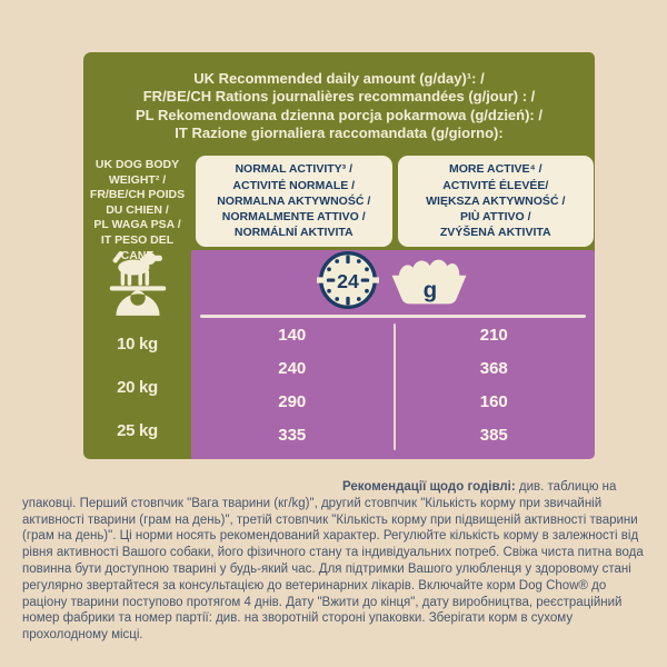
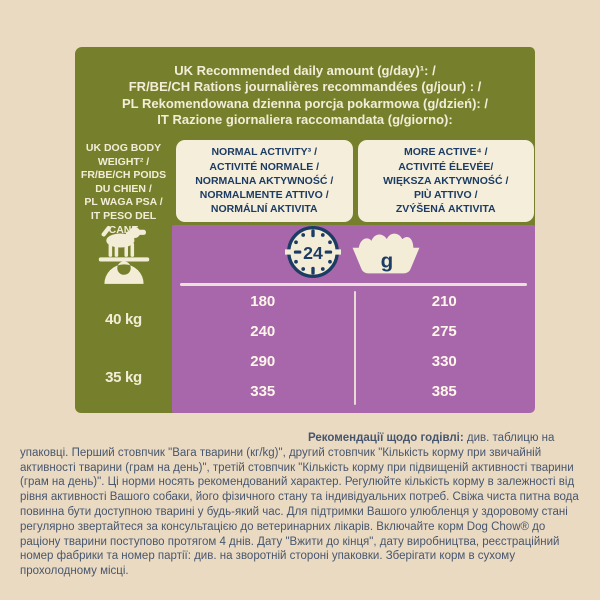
  UK Recommended daily amount (g/day)¹: /
  FR/BE/CH Rations journalières recommandées (g/jour) : /
  PL Rekomendowana dzienna porcja pokarmowa (g/dzień): /
  IT Razione giornaliera raccomandata (g/giorno):
  UK DOG BODY
  WEIGHT² /
  FR/BE/CH POIDS
  DU CHIEN /
  PL WAGA PSA /
  IT PESO DEL CAN
- 10 kg
- 20 kg
+ 40 kg
- 25 kg
+ 35 kg
  NORMAL ACTIVITY³ /
  ACTIVITÉ NORMALE /
  NORMALNA AKTYWNOŚĆ /
  NORMALMENTE ATTIVO /
  NORMÁLNÍ AKTIVITA
  MORE ACTIVE⁴ /
  ACTIVITÉ ÉLEVÉE/
  WIĘKSZA AKTYWNOŚĆ /
  PIÙ ATTIVO /
  ZVÝŠENÁ AKTIVITA
  24
  g
- 140
+ 180
  210
  240
- 368
+ 275
  290
- 160
+ 330
  335
  385
  Рекомендації щодо годівлі: див. таблицю на упаковці. Перший стовпчик "Вага тварини (кг/kg)", другий стовпчик "Кількість корму при звичайній активності тварини (грам на день)", третій стовпчик "Кількість корму при підвищеній активності тварини (грам на день)". Ці норми носять рекомендований характер. Регулюйте кількість корму в залежності від рівня активності Вашого собаки, його фізичного стану та індивідуальних потреб. Свіжа чиста питна вода повинна бути доступною тварині у будь-який час. Для підтримки Вашого улюбленця у здоровому стані регулярно звертайтеся за консультацією до ветеринарних лікарів. Включайте корм Dog Chow® до раціону тварини поступово протягом 4 днів. Дату "Вжити до кінця", дату виробництва, реєстраційний номер фабрики та номер партії: див. на зворотній стороні упаковки. Зберігати корм в сухому прохолодному місці.
